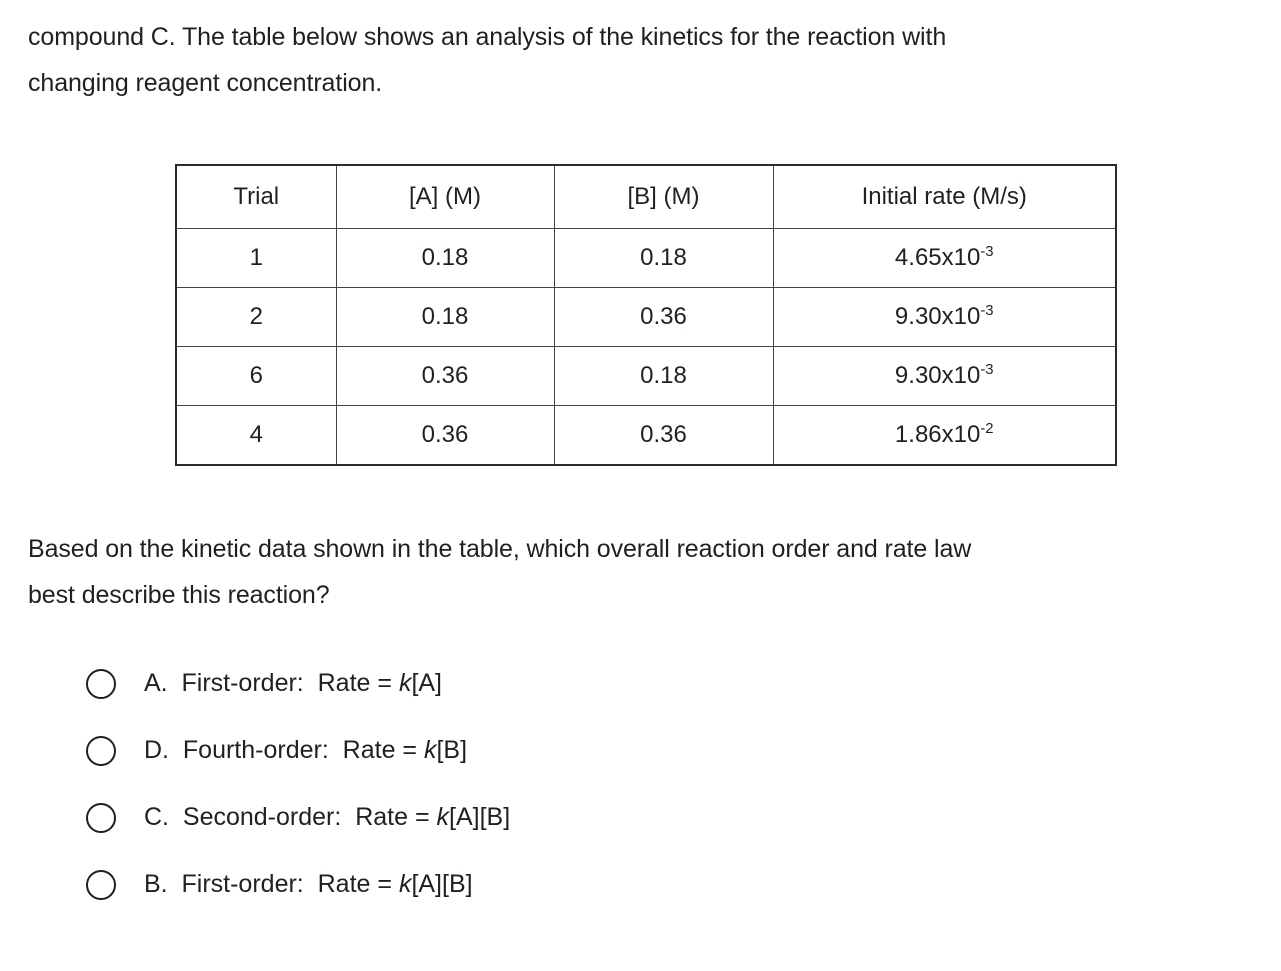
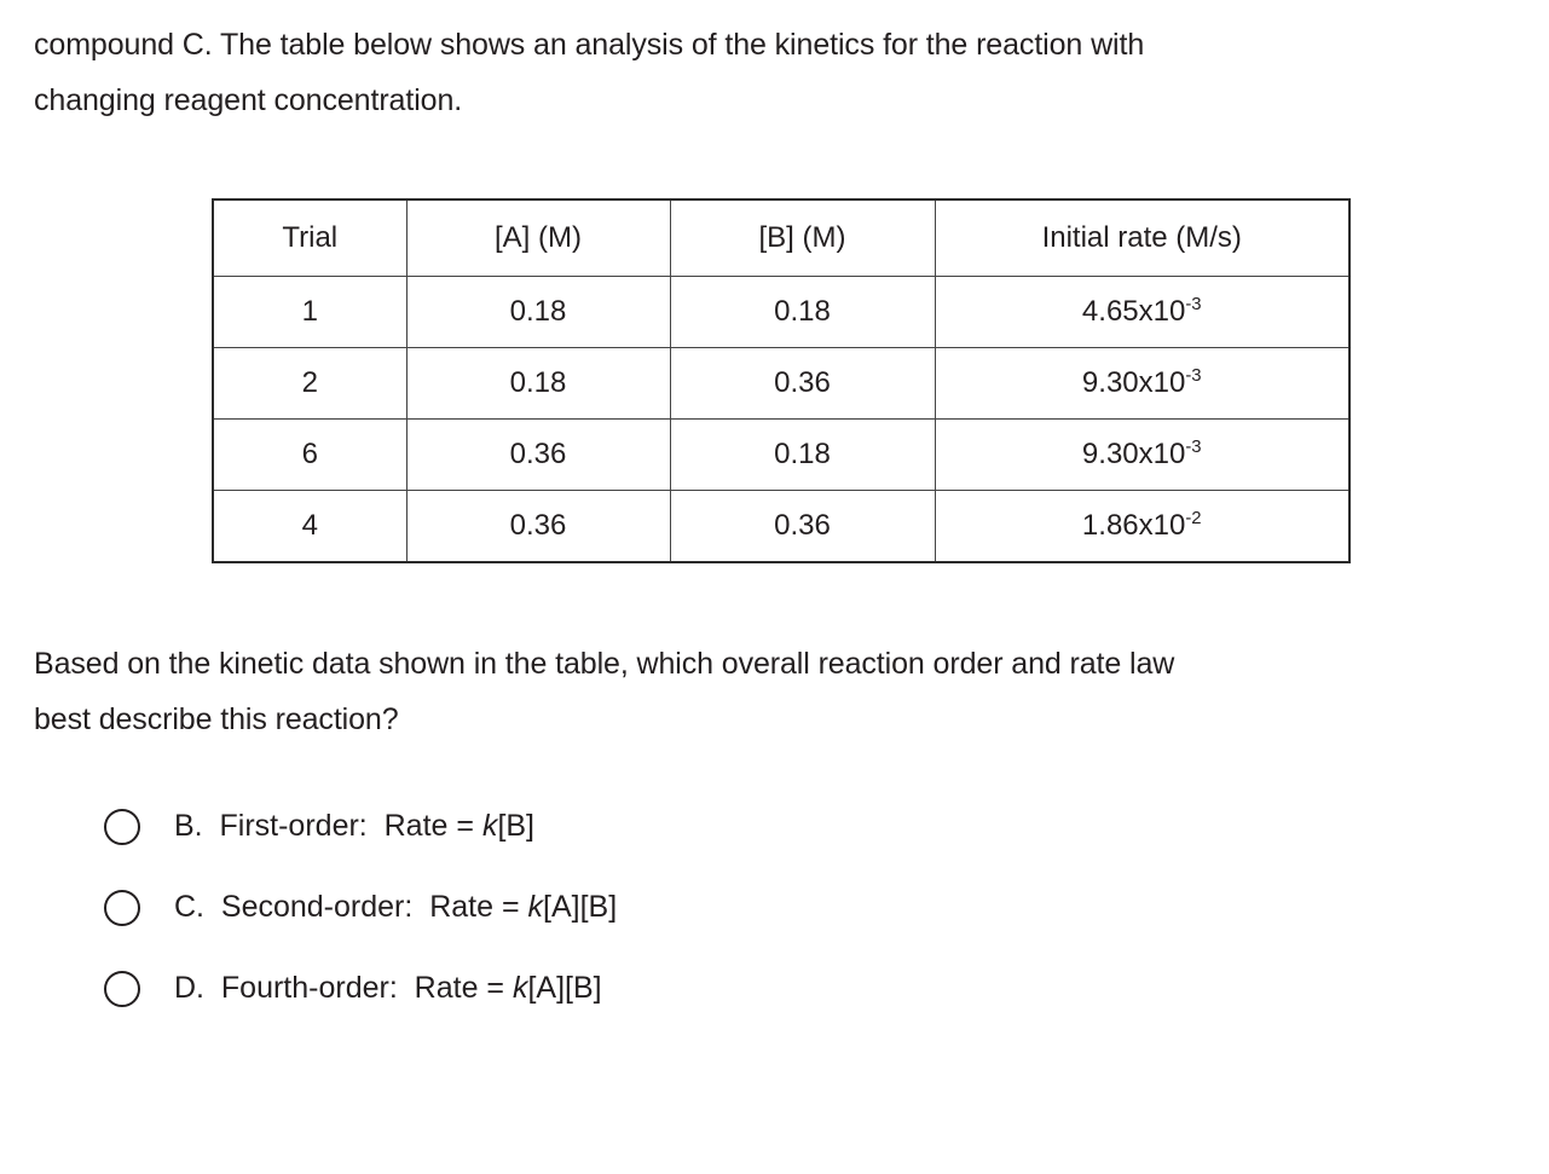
  compound C. The table below shows an analysis of the kinetics for the reaction with
  changing reagent concentration.
  Trial	[A] (M)	[B] (M)	Initial rate (M/s)
  1	0.18	0.18	4.65x10-3
  2	0.18	0.36	9.30x10-3
  6	0.36	0.18	9.30x10-3
  4	0.36	0.36	1.86x10-2
  Based on the kinetic data shown in the table, which overall reaction order and rate law
  best describe this reaction?
- A. First-order: Rate = k[A]
- D. Fourth-order: Rate = k[B]
+ B. First-order: Rate = k[B]
  C. Second-order: Rate = k[A][B]
- B. First-order: Rate = k[A][B]
+ D. Fourth-order: Rate = k[A][B]
